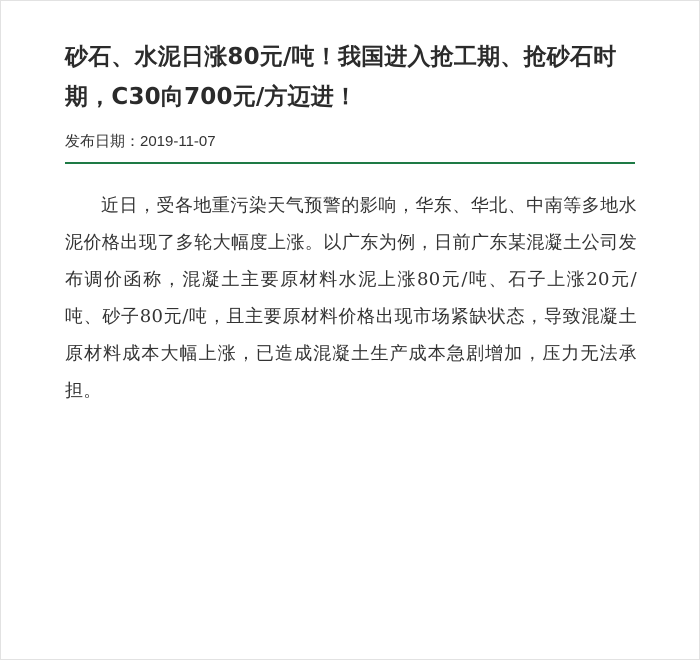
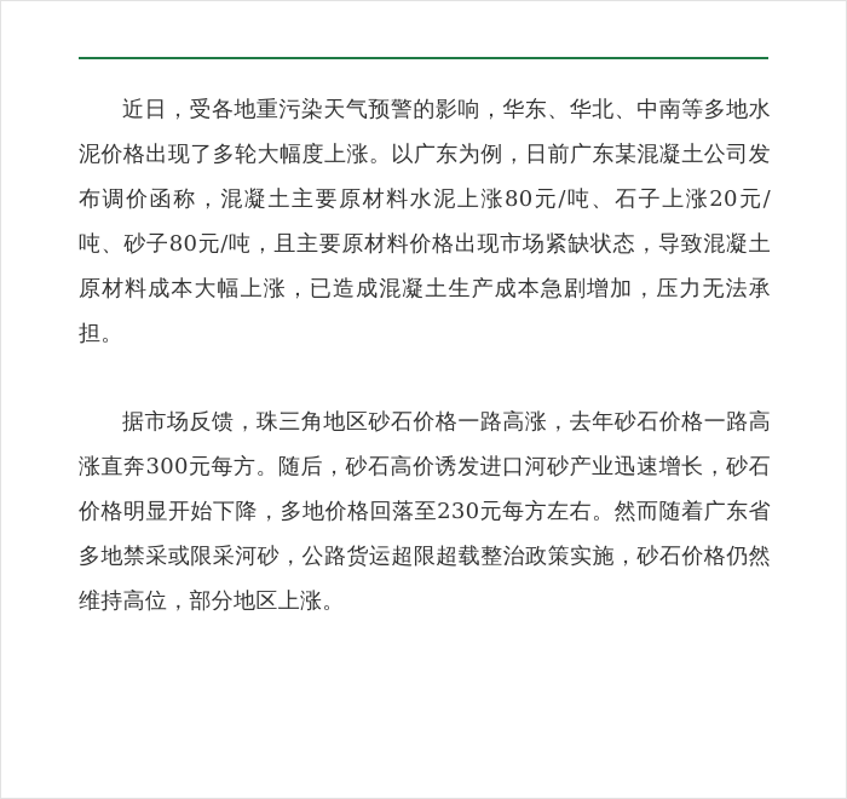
- 砂石、水泥日涨80元/吨！我国进入抢工期、抢砂石时期，C30向700元/方迈进！
- 发布日期：2019-11-07
  近日，受各地重污染天气预警的影响，华东、华北、中南等多地水泥价格出现了多轮大幅度上涨。以广东为例，日前广东某混凝土公司发布调价函称，混凝土主要原材料水泥上涨80元/吨、石子上涨20元/吨、砂子80元/吨，且主要原材料价格出现市场紧缺状态，导致混凝土原材料成本大幅上涨，已造成混凝土生产成本急剧增加，压力无法承担。
+ 据市场反馈，珠三角地区砂石价格一路高涨，去年砂石价格一路高涨直奔300元每方。随后，砂石高价诱发进口河砂产业迅速增长，砂石价格明显开始下降，多地价格回落至230元每方左右。然而随着广东省多地禁采或限采河砂，公路货运超限超载整治政策实施，砂石价格仍然维持高位，部分地区上涨。
